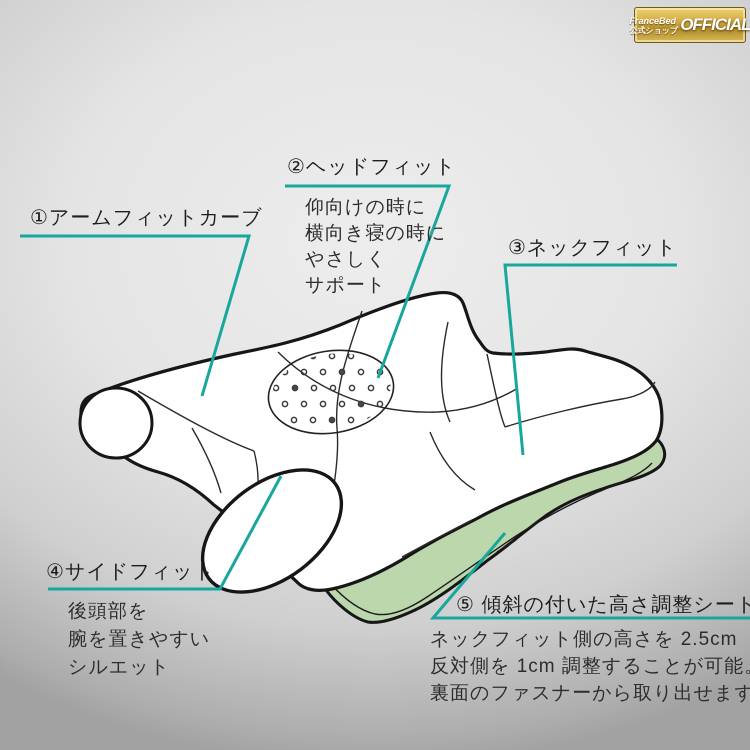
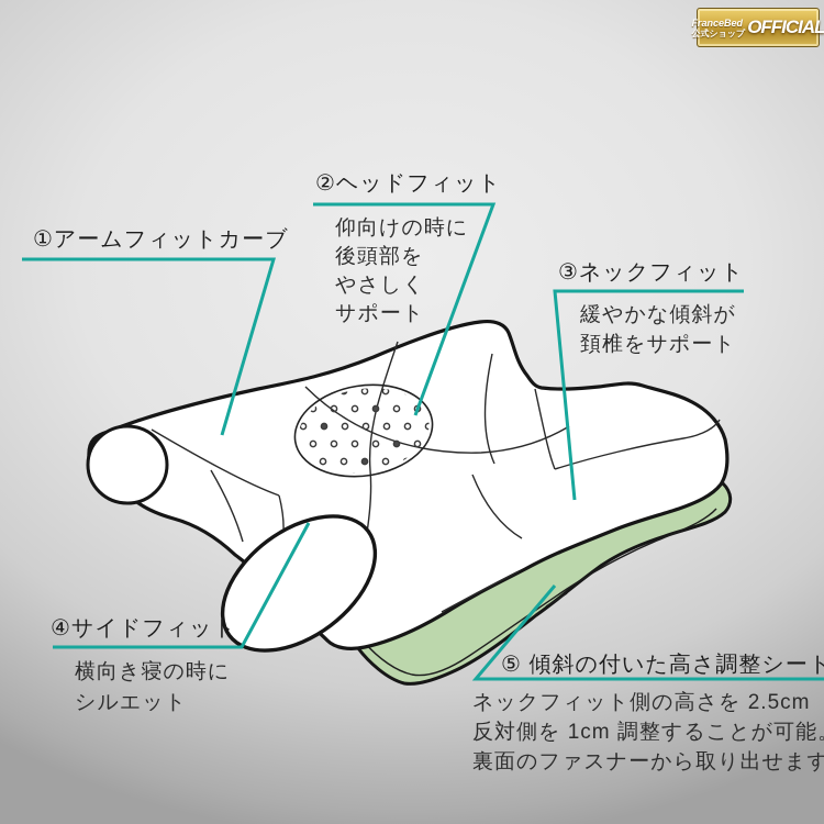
  FranceBed
  公式ショップ
  OFFICIAL
  ①アームフィットカーブ
  ②ヘッドフィット
  仰向けの時に
- 横向き寝の時に
+ 後頭部を
  やさしく
  サポート
  ③ネックフィット
+ 緩やかな傾斜が
+ 頚椎をサポート
  ④サイドフィット
- 後頭部を
+ 横向き寝の時に
- 腕を置きやすい
  シルエット
  ⑤ 傾斜の付いた高さ調整シート
  ネックフィット側の高さを 2.5cm
  反対側を 1cm 調整することが可能
  裏面のファスナーから取り出せます
